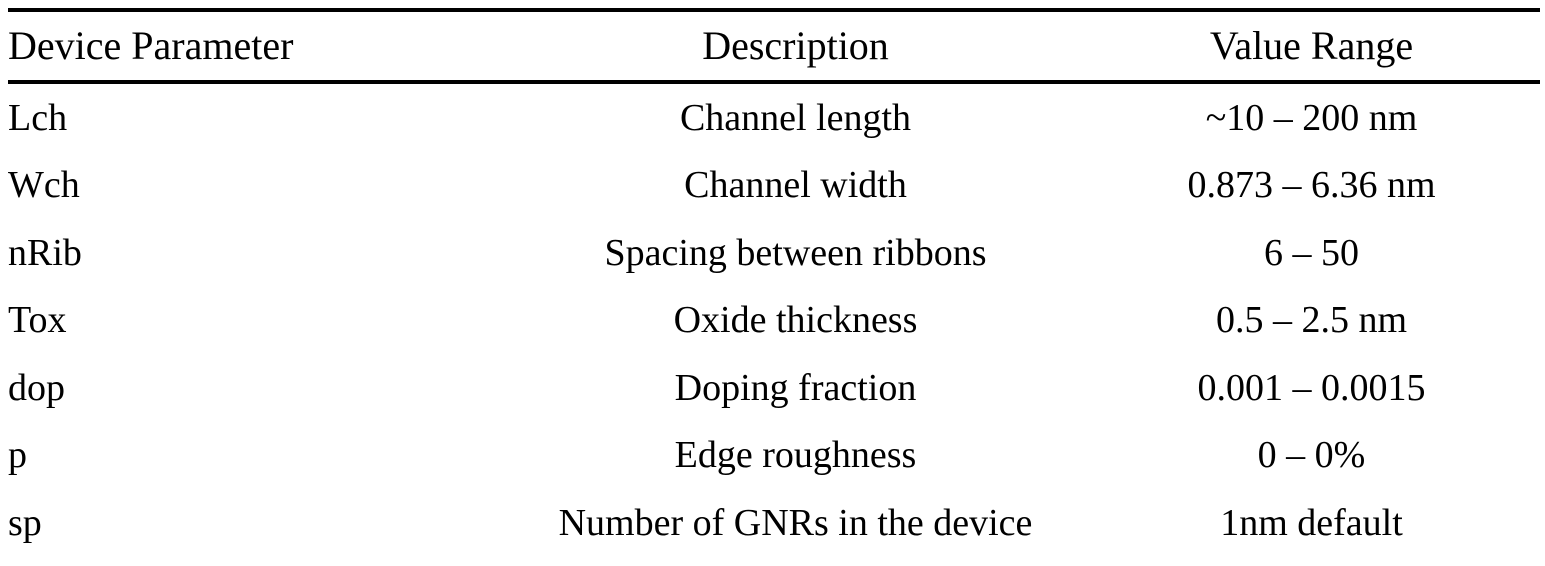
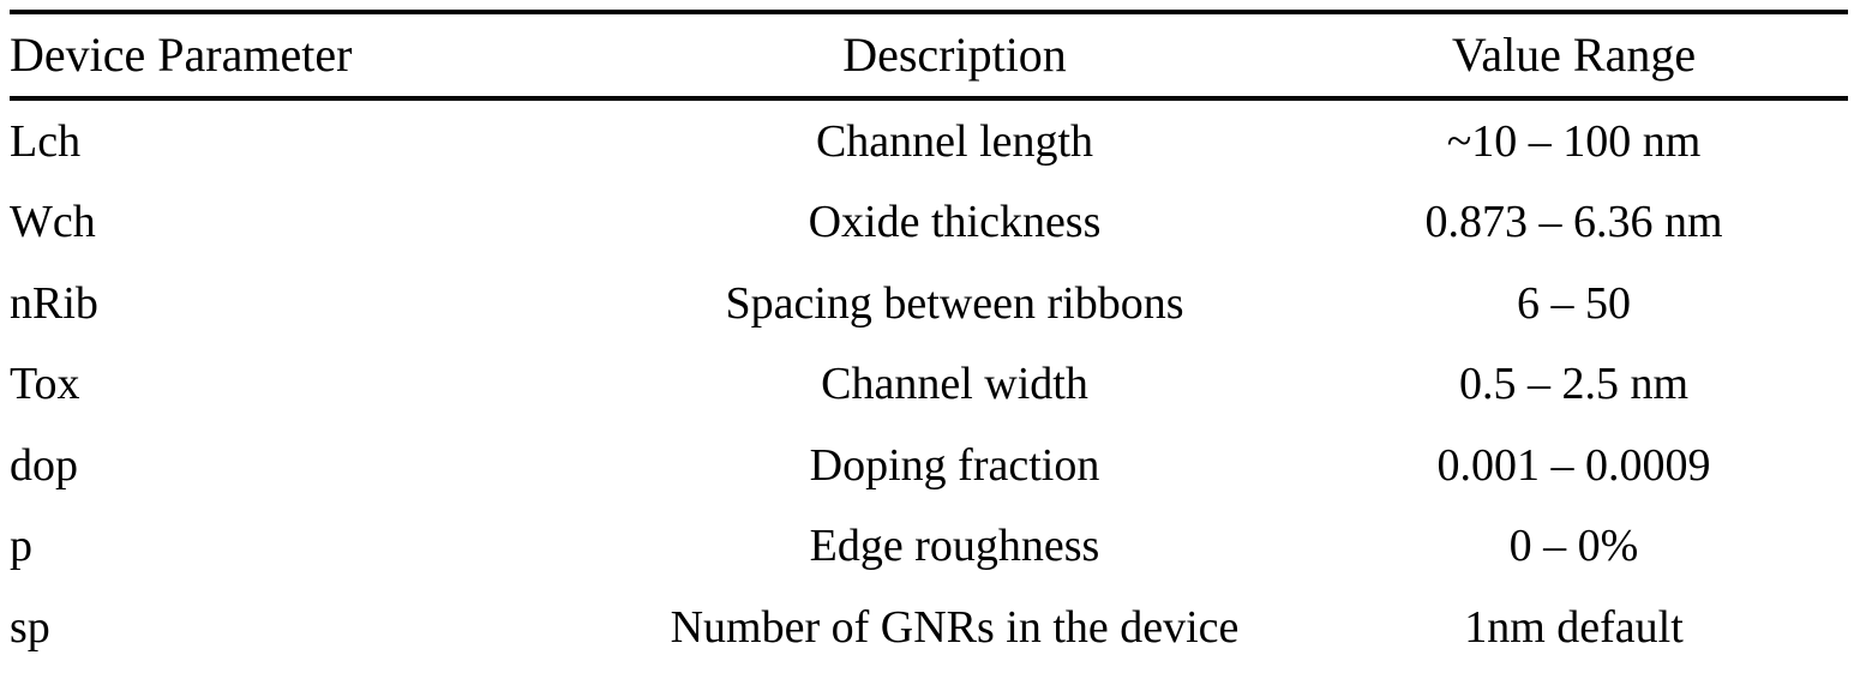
  Device Parameter	Description	Value Range
- Lch	Channel length	~10 – 200 nm
+ Lch	Channel length	~10 – 100 nm
- Wch	Channel width	0.873 – 6.36 nm
+ Wch	Oxide thickness	0.873 – 6.36 nm
  nRib	Spacing between ribbons	6 – 50
- Tox	Oxide thickness	0.5 – 2.5 nm
+ Tox	Channel width	0.5 – 2.5 nm
- dop	Doping fraction	0.001 – 0.0015
+ dop	Doping fraction	0.001 – 0.0009
  p	Edge roughness	0 – 0%
  sp	Number of GNRs in the device	1nm default
